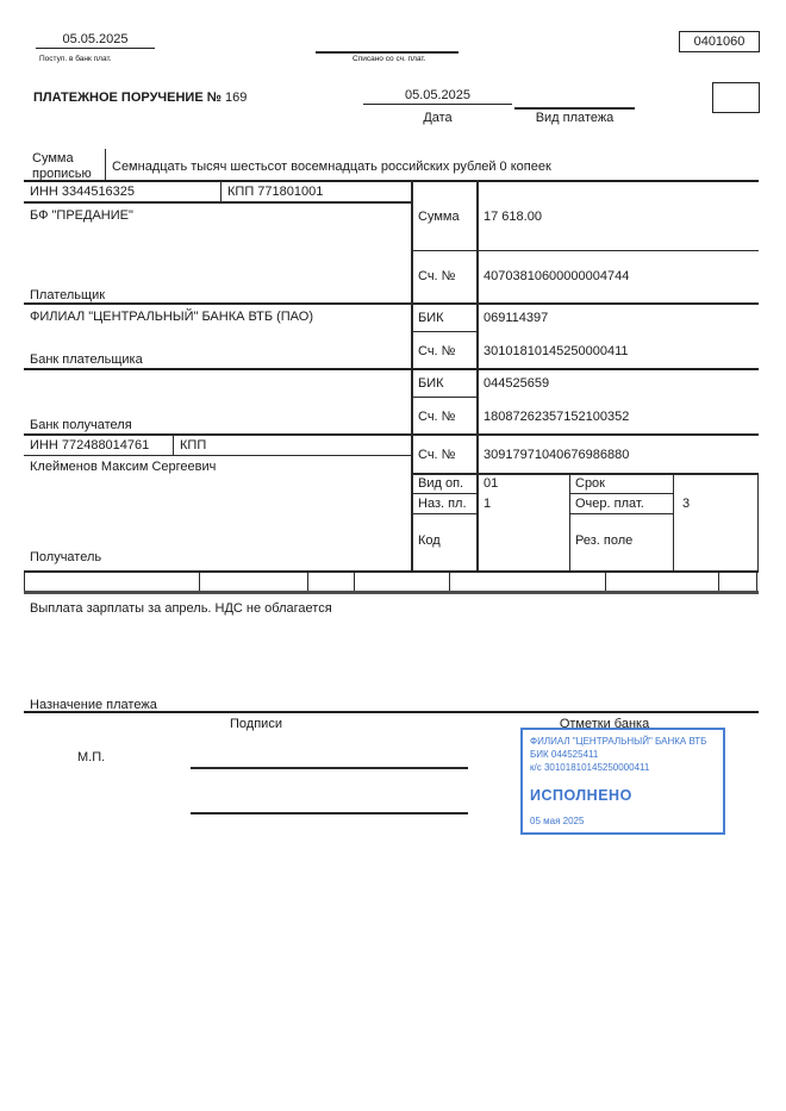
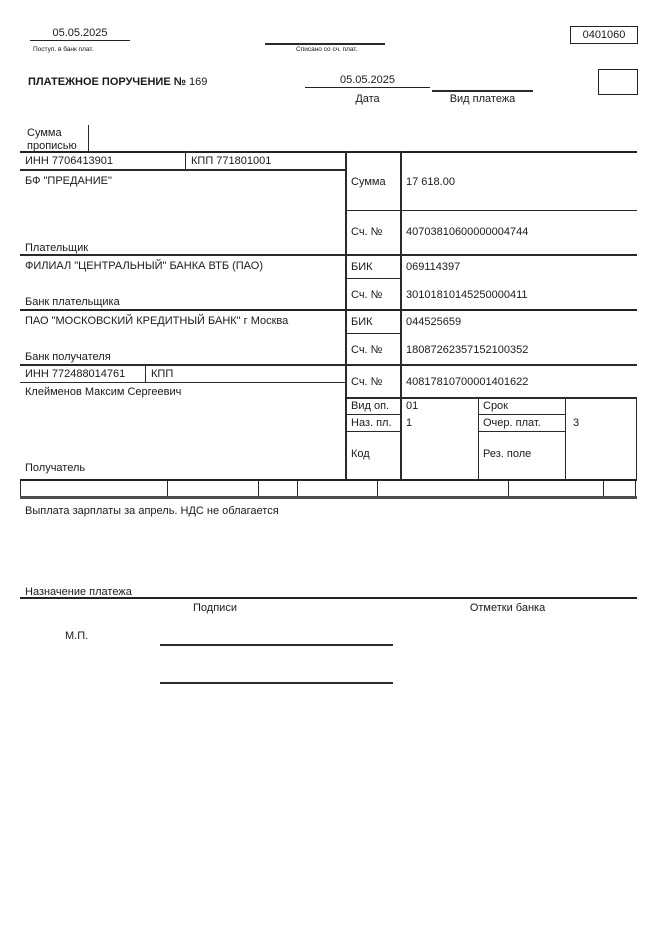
  05.05.2025
  0401060
  ПЛАТЕЖНОЕ ПОРУЧЕНИЕ № 169
  05.05.2025
  Дата
  Вид платежа
  Сумма прописью
- Семнадцать тысяч шестьсот восемнадцать российских рублей 0 копеек
- ИНН 3344516325
+ ИНН 7706413901
  КПП 771801001
  БФ "ПРЕДАНИЕ"
  Плательщик
  Сумма
  17 618.00
  Сч. №
  40703810600000004744
  ФИЛИАЛ "ЦЕНТРАЛЬНЫЙ" БАНКА ВТБ (ПАО)
  БИК
  069114397
  Сч. №
  30101810145250000411
  Банк плательщика
+ ПАО "МОСКОВСКИЙ КРЕДИТНЫЙ БАНК" г Москва
  БИК
  044525659
  Сч. №
  18087262357152100352
  Банк получателя
  ИНН 772488014761
  КПП
  Клейменов Максим Сергеевич
  Сч. №
- 30917971040676986880
+ 40817810700001401622
  Вид оп.
  01
  Срок
  Наз. пл.
  1
  Очер. плат.
  3
  Код
  Рез. поле
  Получатель
  Выплата зарплаты за апрель. НДС не облагается
  Назначение платежа
  Подписи
  Отметки банка
  М.П.
- ФИЛИАЛ "ЦЕНТРАЛЬНЫЙ" БАНКА ВТБ
- БИК 044525411
- к/с 30101810145250000411
- ИСПОЛНЕНО
- 05 мая 2025
